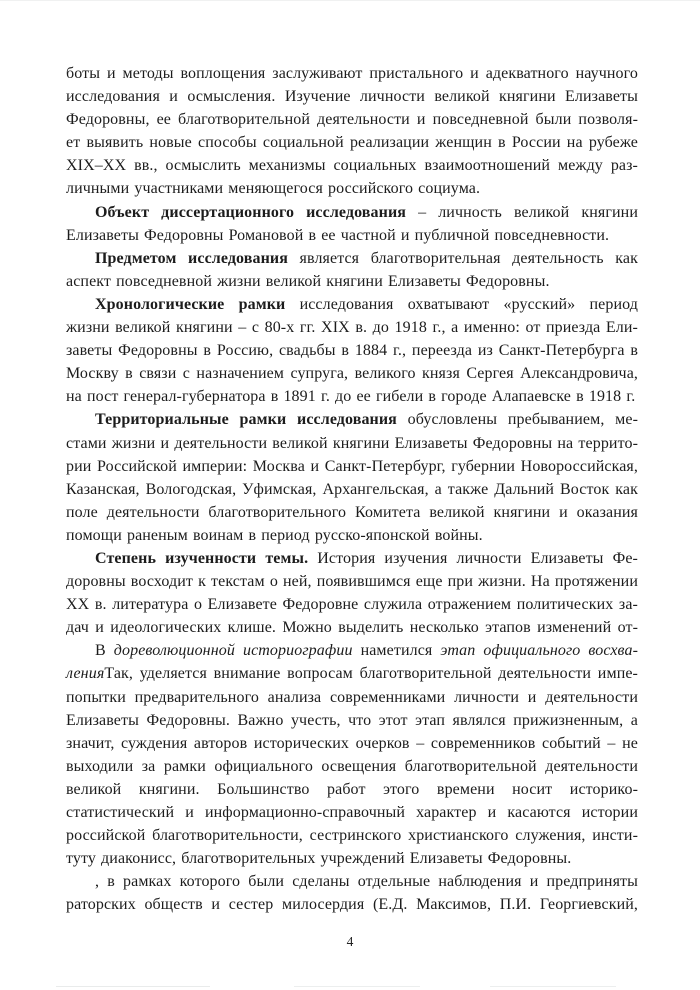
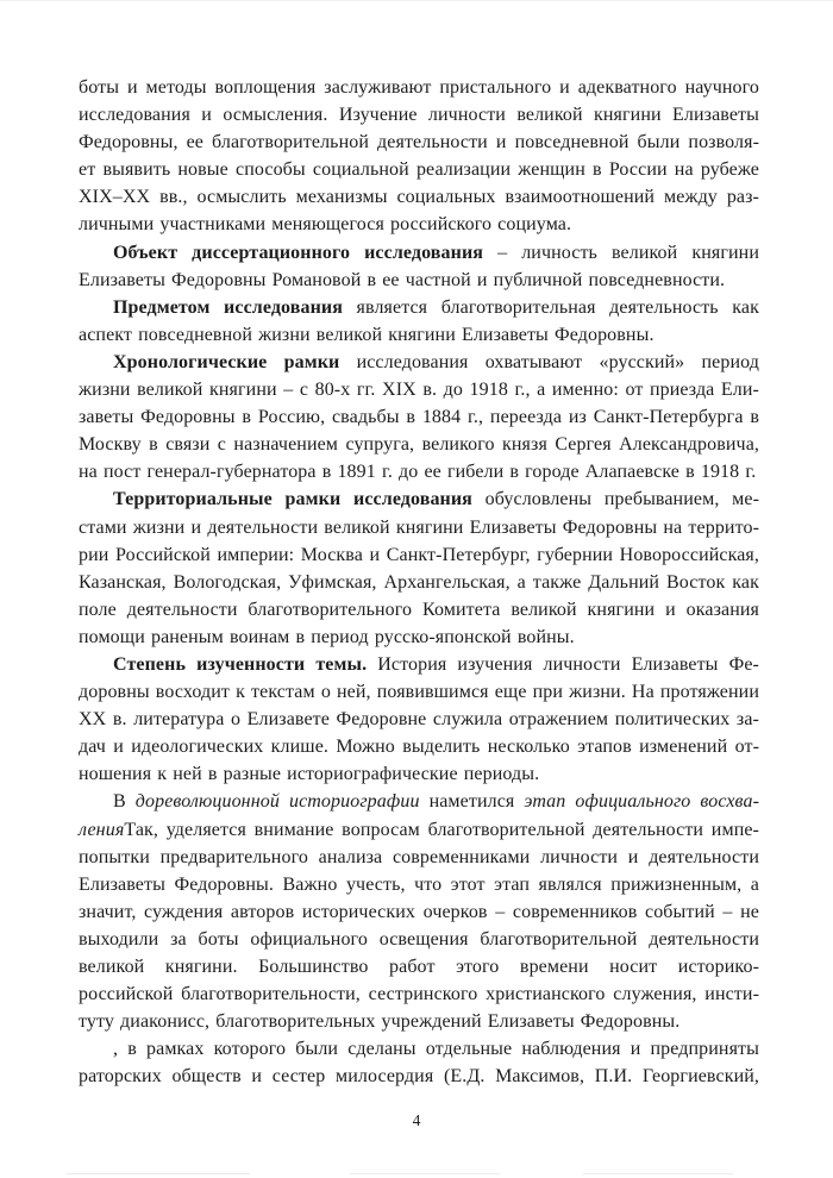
  боты и методы воплощения заслуживают пристального и адекватного научного
  исследования и осмысления. Изучение личности великой княгини Елизаветы
  Федоровны, ее благотворительной деятельности и повседневной были позволя-
  ет выявить новые способы социальной реализации женщин в России на рубеже
  XIX–XX вв., осмыслить механизмы социальных взаимоотношений между раз-
  личными участниками меняющегося российского социума.
  Объект диссертационного исследования – личность великой княгини
  Елизаветы Федоровны Романовой в ее частной и публичной повседневности.
  Предметом исследования является благотворительная деятельность как
  аспект повседневной жизни великой княгини Елизаветы Федоровны.
  Хронологические рамки исследования охватывают «русский» период
  жизни великой княгини – с 80-х гг. XIX в. до 1918 г., а именно: от приезда Ели-
  заветы Федоровны в Россию, свадьбы в 1884 г., переезда из Санкт-Петербурга в
  Москву в связи с назначением супруга, великого князя Сергея Александровича,
  на пост генерал-губернатора в 1891 г. до ее гибели в городе Алапаевске в 1918 г.
  Территориальные рамки исследования обусловлены пребыванием, ме-
  стами жизни и деятельности великой княгини Елизаветы Федоровны на террито-
  рии Российской империи: Москва и Санкт-Петербург, губернии Новороссийская,
  Казанская, Вологодская, Уфимская, Архангельская, а также Дальний Восток как
  поле деятельности благотворительного Комитета великой княгини и оказания
  помощи раненым воинам в период русско-японской войны.
  Степень изученности темы. История изучения личности Елизаветы Фе-
  доровны восходит к текстам о ней, появившимся еще при жизни. На протяжении
  XX в. литература о Елизавете Федоровне служила отражением политических за-
  дач и идеологических клише. Можно выделить несколько этапов изменений от-
+ ношения к ней в разные историографические периоды.
  В дореволюционной историографии наметился этап официального восхва-
  ленияТак, уделяется внимание вопросам благотворительной деятельности импе-
  попытки предварительного анализа современниками личности и деятельности
  Елизаветы Федоровны. Важно учесть, что этот этап являлся прижизненным, а
  значит, суждения авторов исторических очерков – современников событий – не
- выходили за рамки официального освещения благотворительной деятельности
+ выходили за боты официального освещения благотворительной деятельности
  великой княгини. Большинство работ этого времени носит историко-
- статистический и информационно-справочный характер и касаются истории
  российской благотворительности, сестринского христианского служения, инсти-
  туту диаконисс, благотворительных учреждений Елизаветы Федоровны.
  , в рамках которого были сделаны отдельные наблюдения и предприняты
  раторских обществ и сестер милосердия (Е.Д. Максимов, П.И. Георгиевский,
  4
